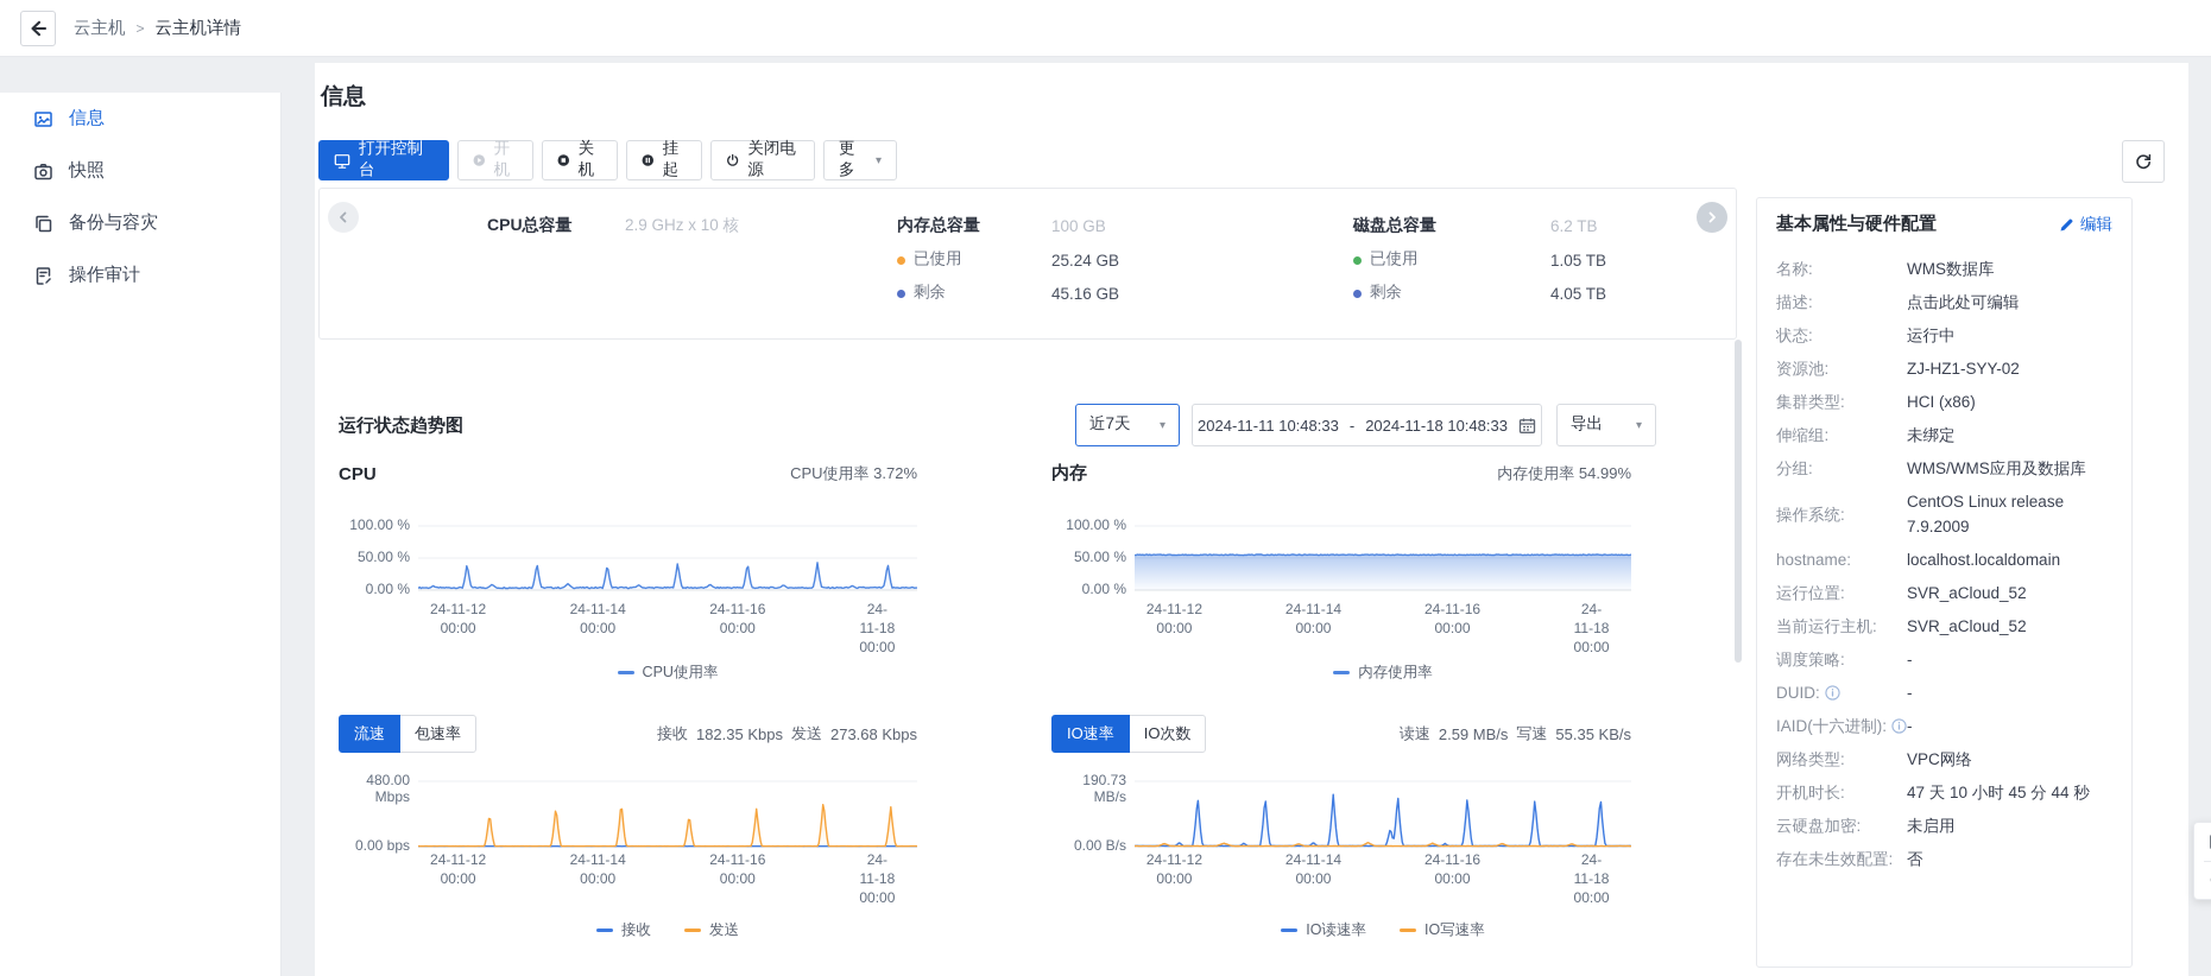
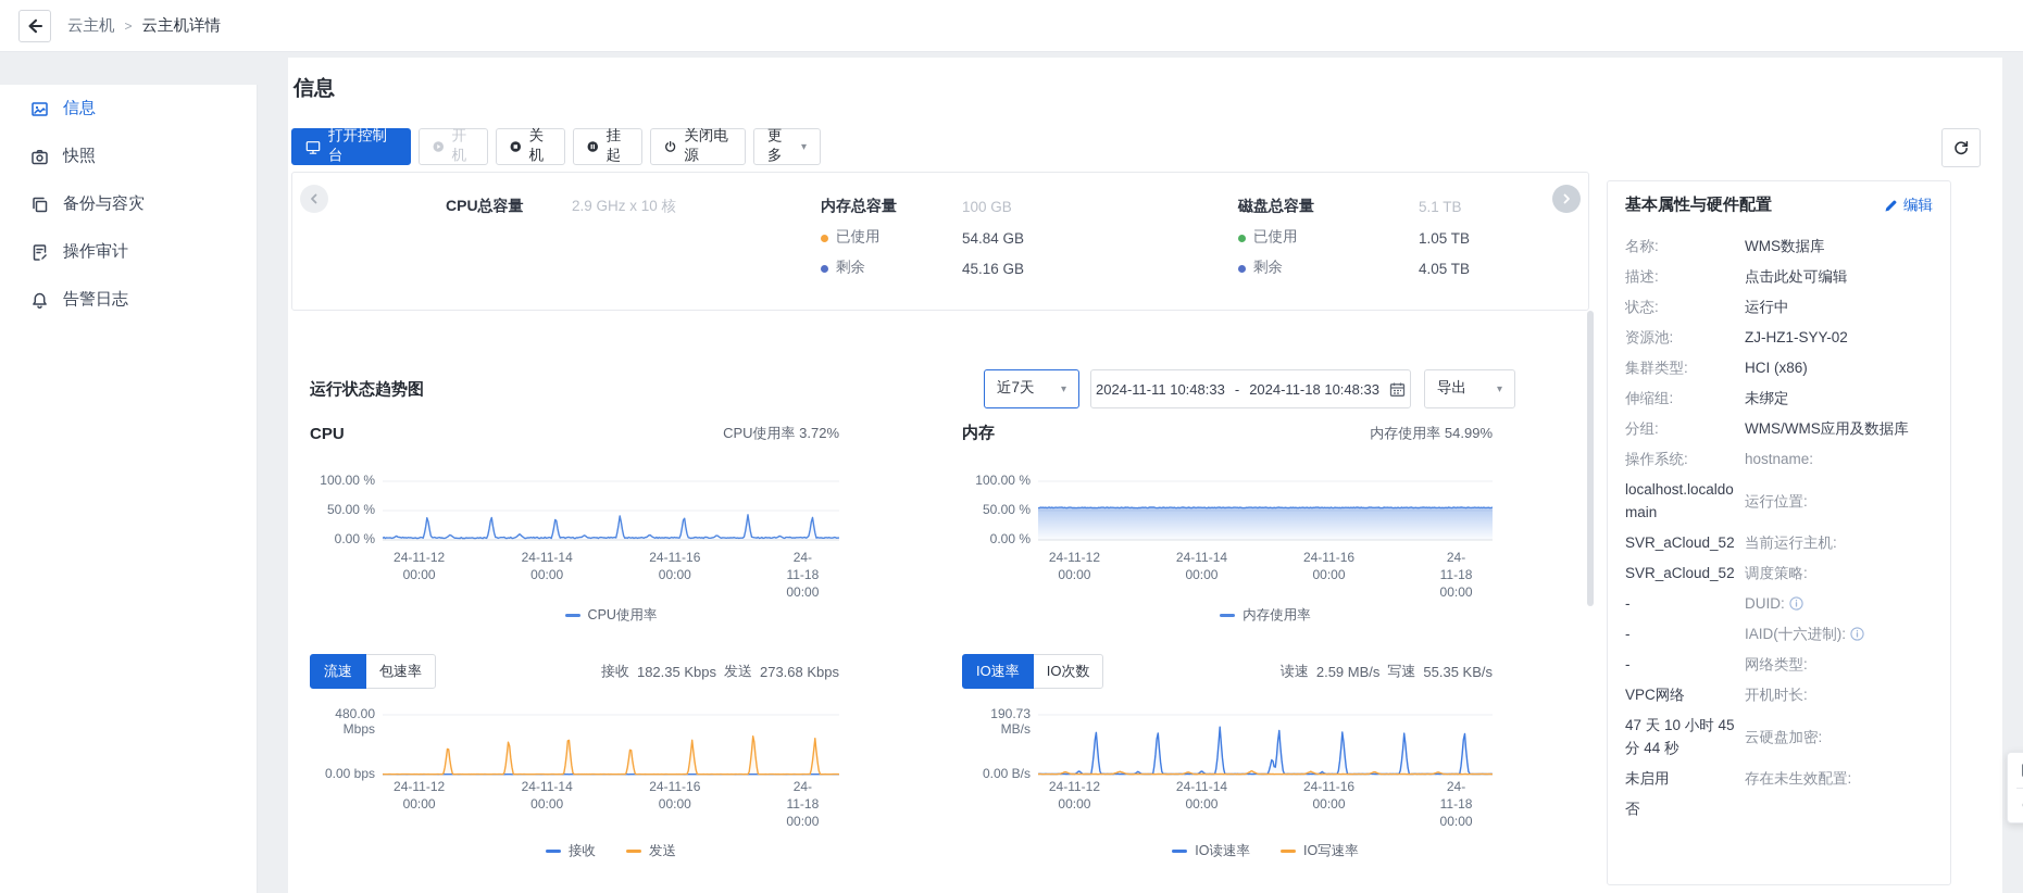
  云主机
  >
  云主机详情
  信息
  快照
  备份与容灾
  操作审计
+ 告警日志
  信息
  打开控制台
  开机
  关机
  挂起
  关闭电源
  更多
  ▾
  CPU总容量
  2.9 GHz x 10 核
  内存总容量
  100 GB
  已使用
- 25.24 GB
+ 54.84 GB
  剩余
  45.16 GB
  磁盘总容量
- 6.2 TB
+ 5.1 TB
  已使用
  1.05 TB
  剩余
  4.05 TB
  运行状态趋势图
  近7天
  ▾
  2024-11-11 10:48:33
  -
  2024-11-18 10:48:33
  导出
  ▾
  CPU
  CPU使用率 3.72%
  100.00 %
  50.00 %
  0.00 %
  24-11-12
  00:00
  24-11-14
  00:00
  24-11-16
  00:00
  24-11-18
  00:00
  CPU使用率
  内存
  内存使用率 54.99%
  100.00 %
  50.00 %
  0.00 %
  24-11-12
  00:00
  24-11-14
  00:00
  24-11-16
  00:00
  24-11-18
  00:00
  内存使用率
  流速
  包速率
  接收
  182.35 Kbps
  发送
  273.68 Kbps
  480.00 Mbps
  0.00 bps
  24-11-12
  00:00
  24-11-14
  00:00
  24-11-16
  00:00
  24-11-18
  00:00
  接收
  发送
  IO速率
  IO次数
  读速
  2.59 MB/s
  写速
  55.35 KB/s
  190.73 MB/s
  0.00 B/s
  24-11-12
  00:00
  24-11-14
  00:00
  24-11-16
  00:00
  24-11-18
  00:00
  IO读速率
  IO写速率
  基本属性与硬件配置
  编辑
  名称:
  WMS数据库
  描述:
  点击此处可编辑
  状态:
  运行中
  资源池:
  ZJ-HZ1-SYY-02
  集群类型:
  HCI (x86)
  伸缩组:
  未绑定
  分组:
  WMS/WMS应用及数据库
  操作系统:
- CentOS Linux release 7.9.2009
  hostname:
  localhost.localdomain
  运行位置:
  SVR_aCloud_52
  当前运行主机:
  SVR_aCloud_52
  调度策略:
  -
  DUID:
  -
  IAID(十六进制):
  -
  网络类型:
  VPC网络
  开机时长:
  47 天 10 小时 45 分 44 秒
  云硬盘加密:
  未启用
  存在未生效配置:
  否
